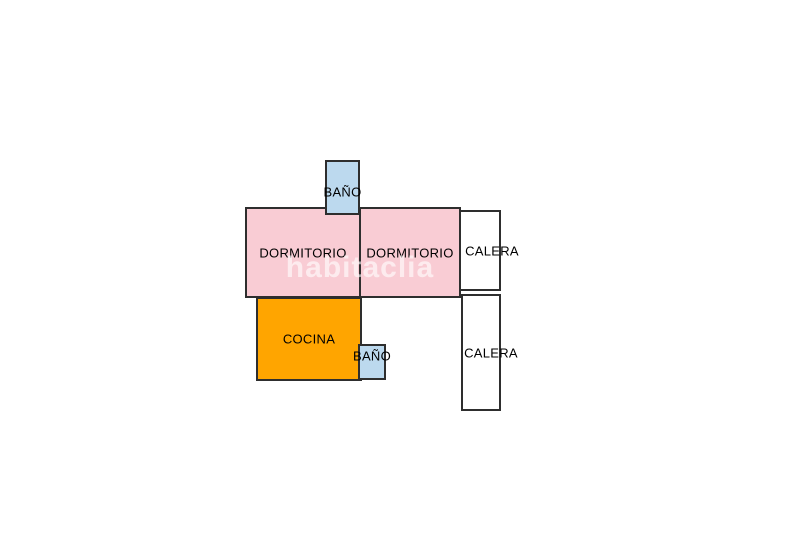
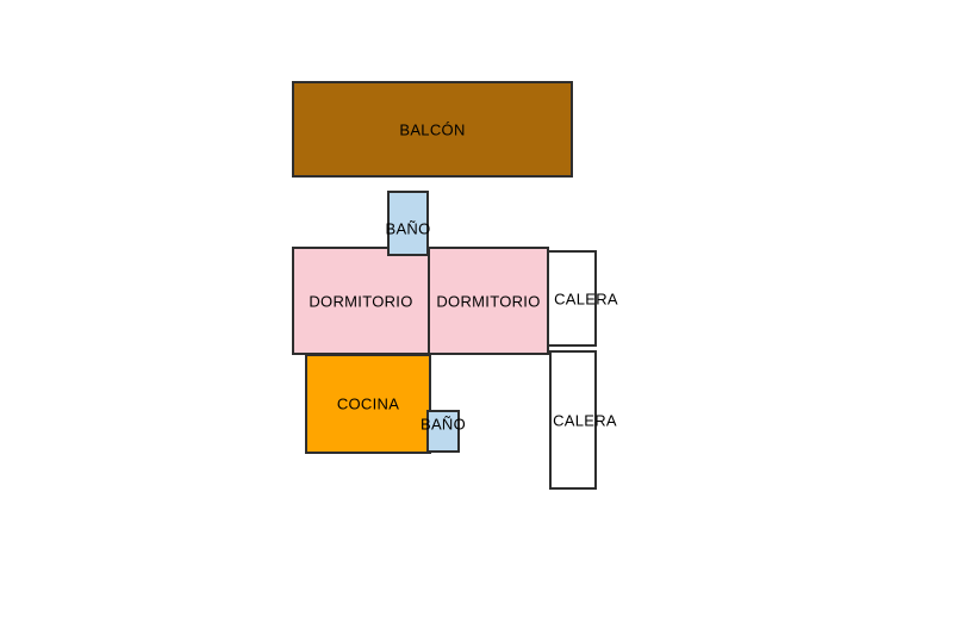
+ BALCÓN
  CALERA
  CALERA
  DORMITORIO
  DORMITORIO
  BAÑO
  COCINA
  BAÑO
- habitaclia
